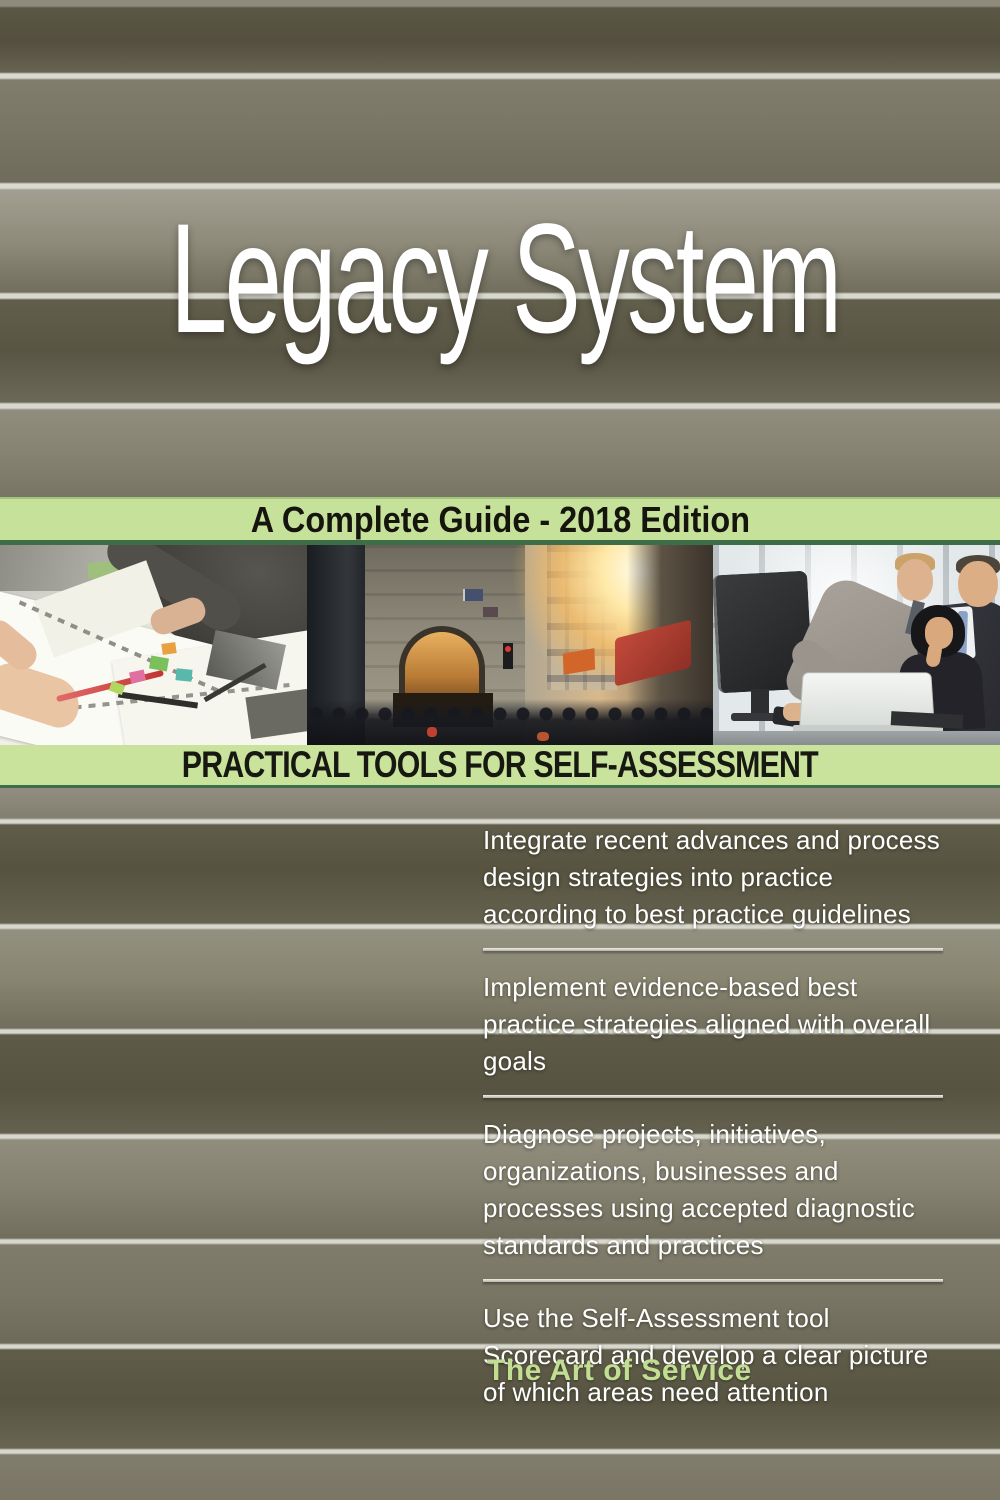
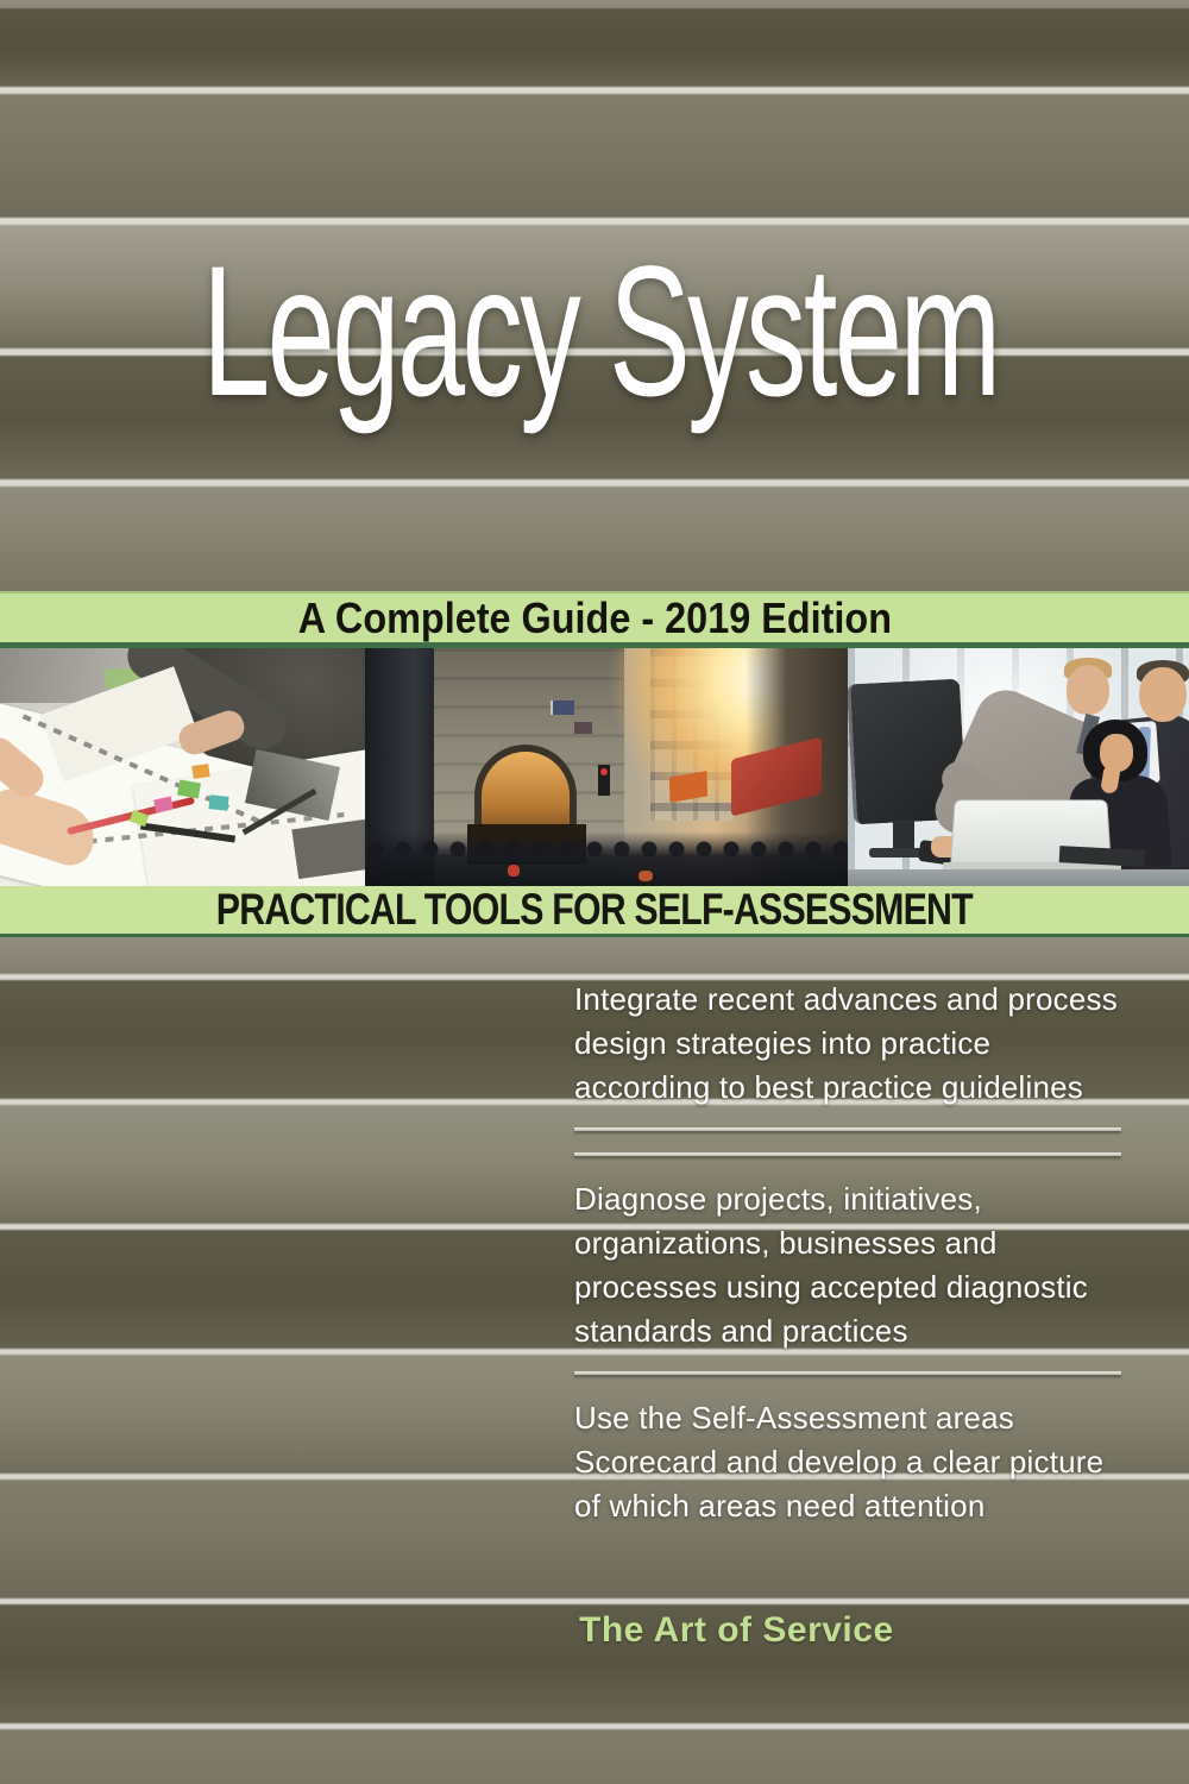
  Legacy System
- A Complete Guide - 2018 Edition
+ A Complete Guide - 2019 Edition
  PRACTICAL TOOLS FOR SELF-ASSESSMENT
  Integrate recent advances and process design strategies into practice according to best practice guidelines
- Implement evidence-based best practice strategies aligned with overall goals
  Diagnose projects, initiatives, organizations, businesses and processes using accepted diagnostic standards and practices
- Use the Self-Assessment tool Scorecard and develop a clear picture of which areas need attention
+ Use the Self-Assessment areas Scorecard and develop a clear picture of which areas need attention
  The Art of Service
